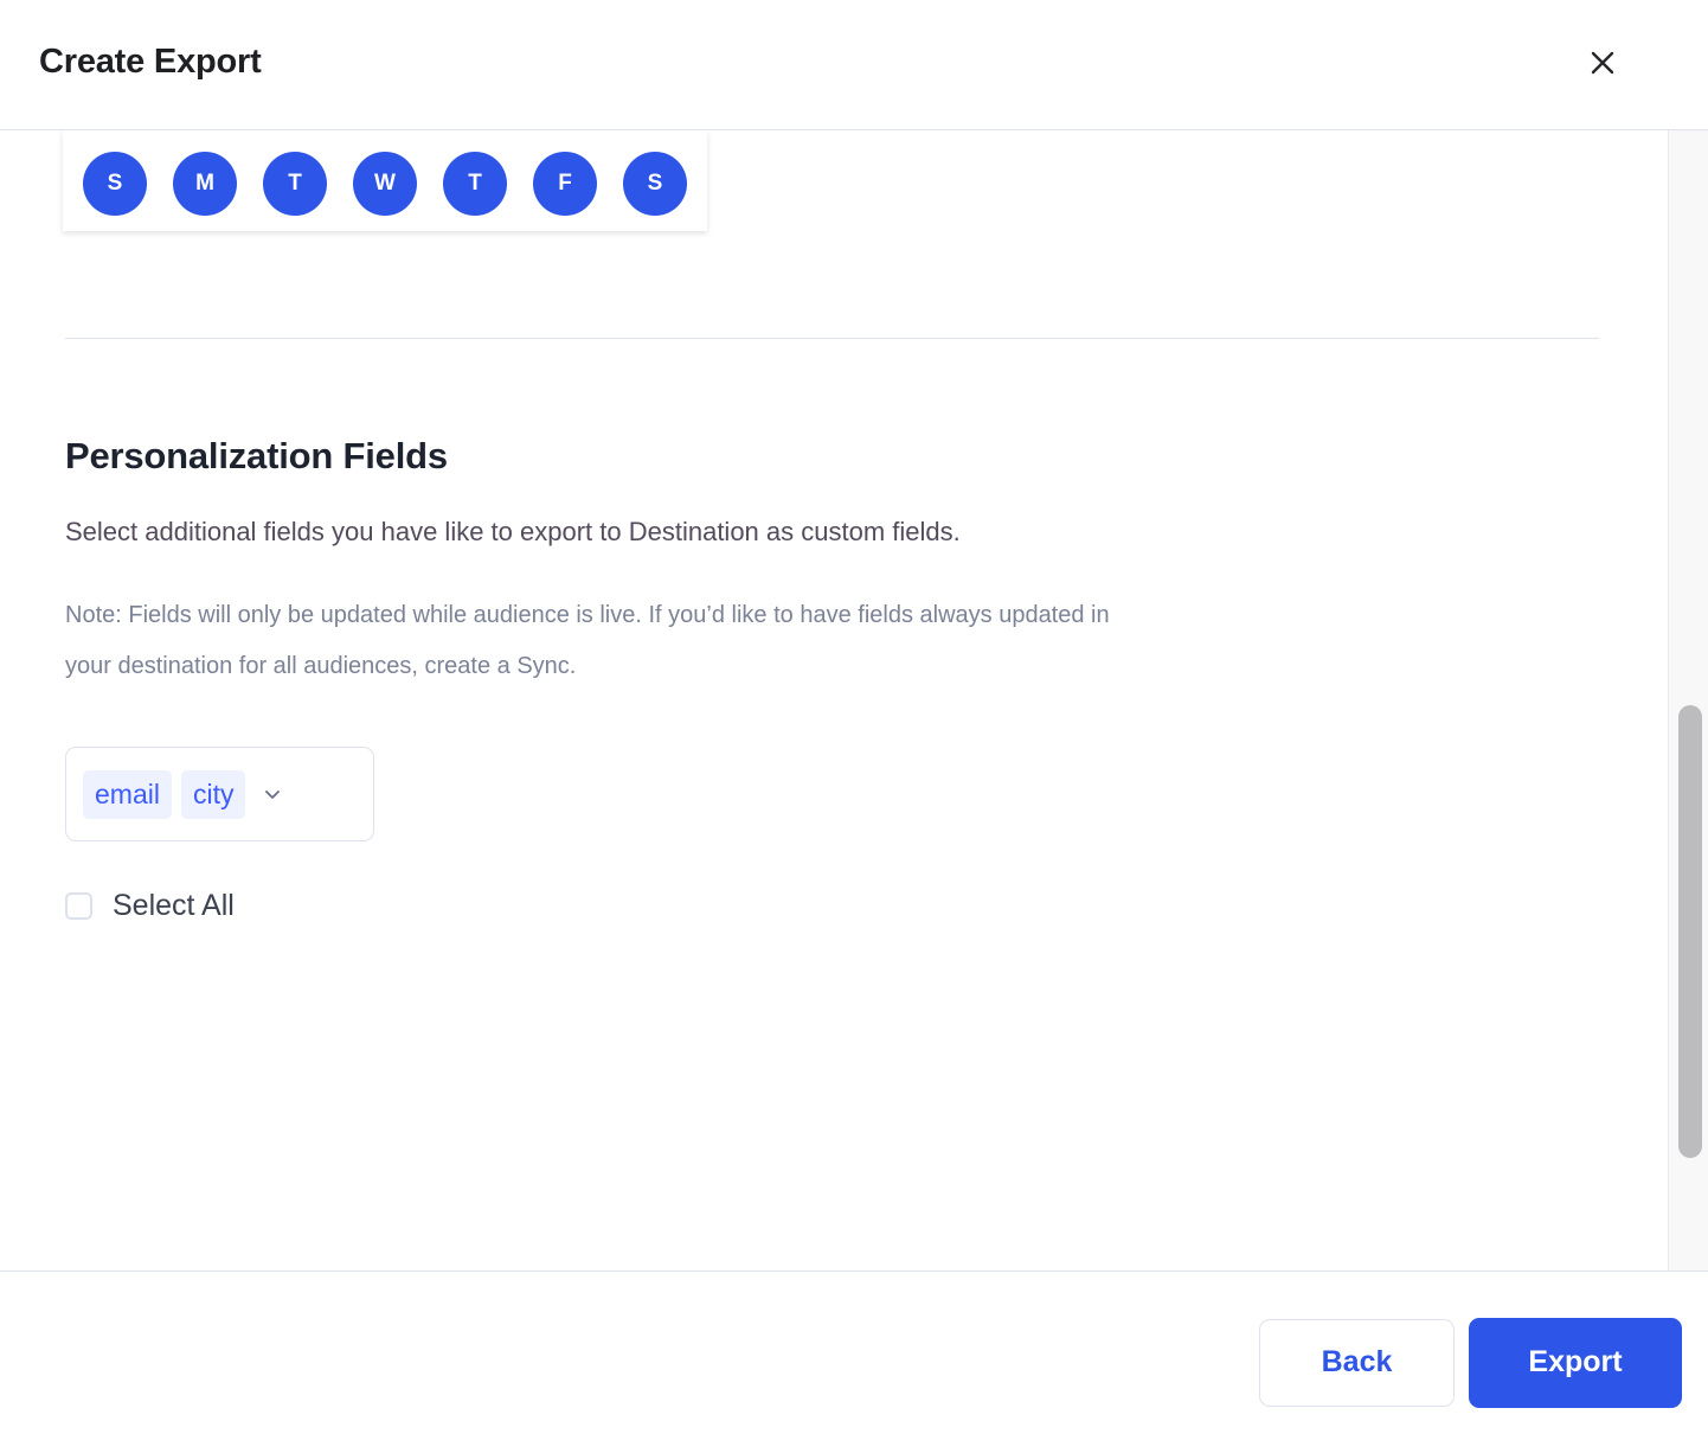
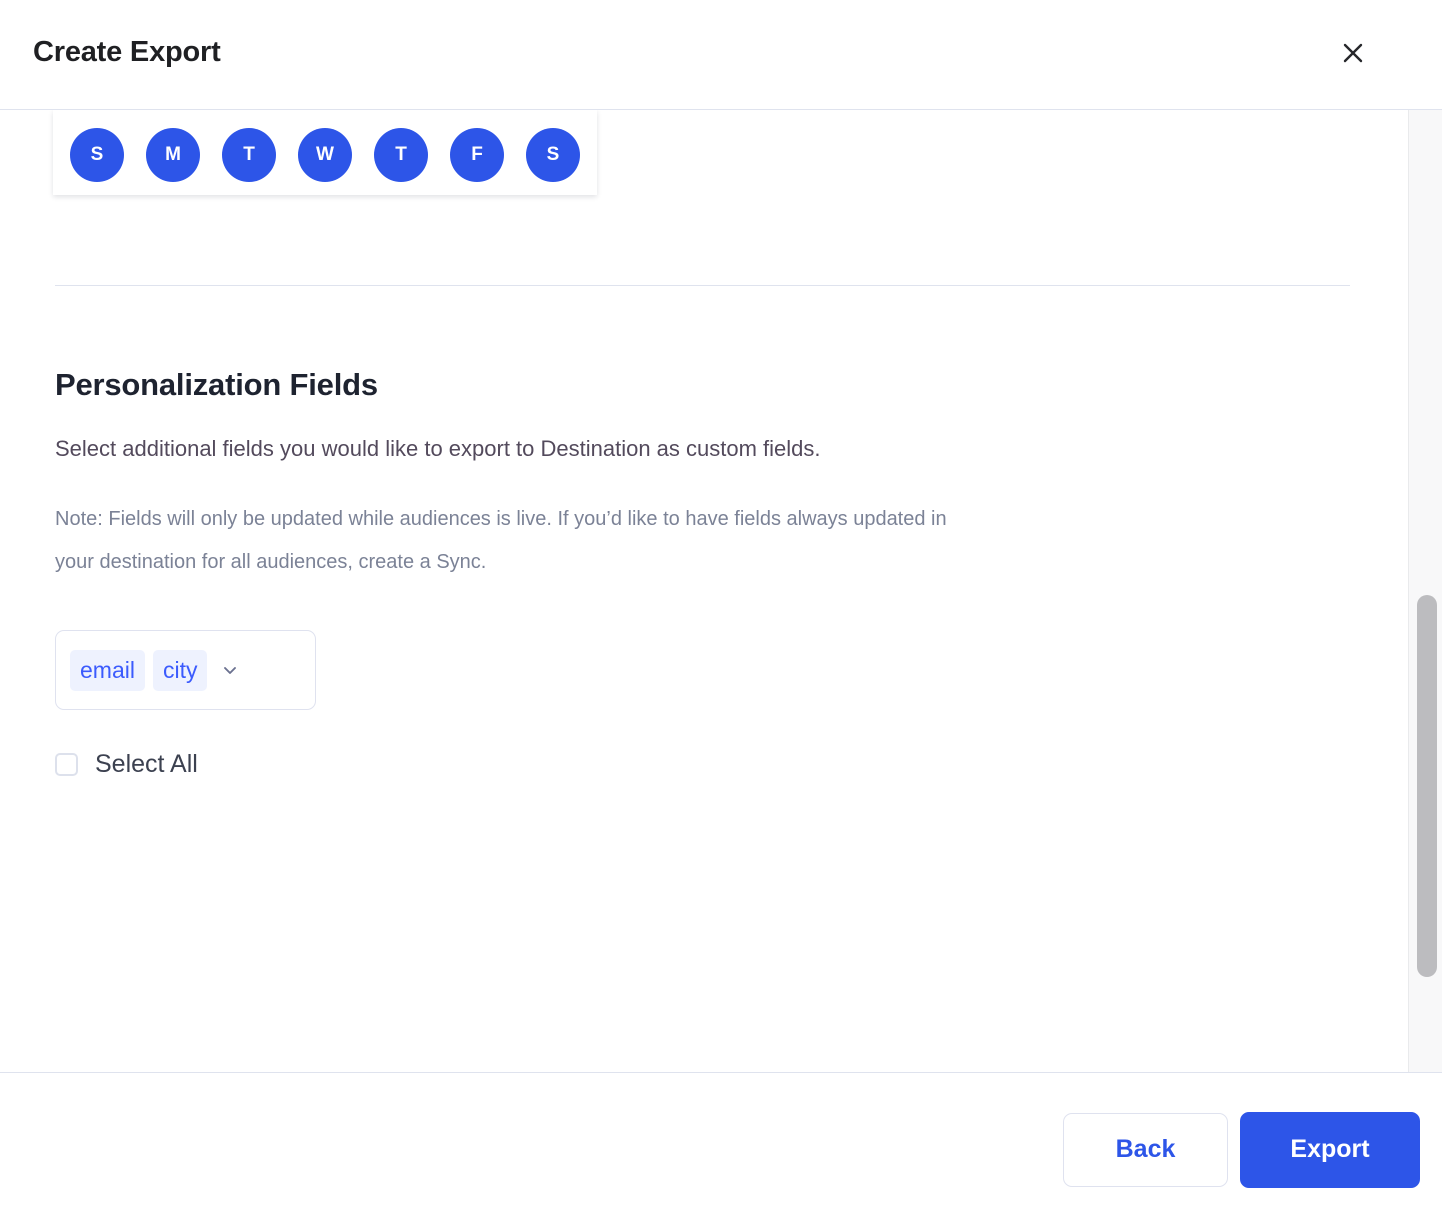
  Create Export
  S
  M
  T
  W
  T
  F
  S
  Personalization Fields
- Select additional fields you have like to export to Destination as custom fields.
+ Select additional fields you would like to export to Destination as custom fields.
- Note: Fields will only be updated while audience is live. If you’d like to have fields always updated in your destination for all audiences, create a Sync.
+ Note: Fields will only be updated while audiences is live. If you’d like to have fields always updated in your destination for all audiences, create a Sync.
  email
  city
  Select All
  Back
  Export
